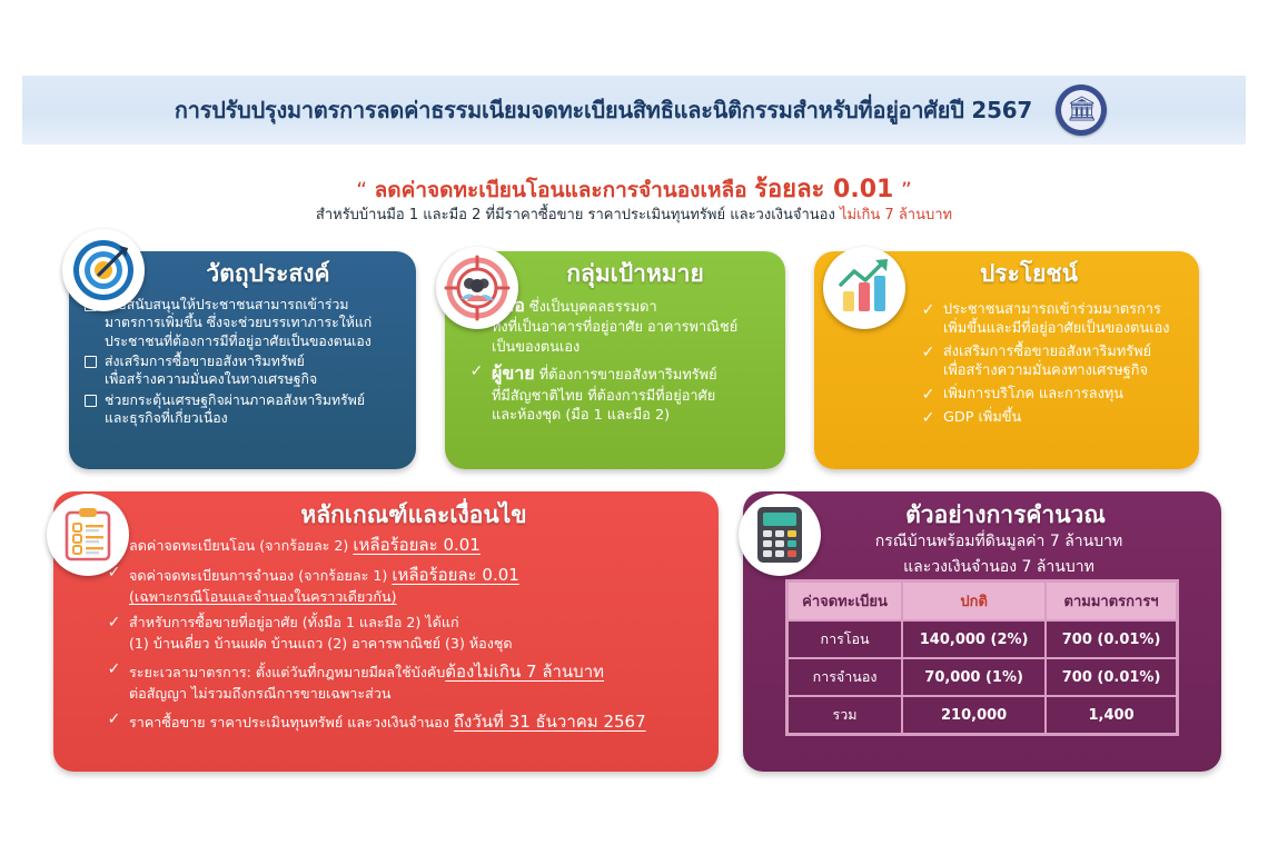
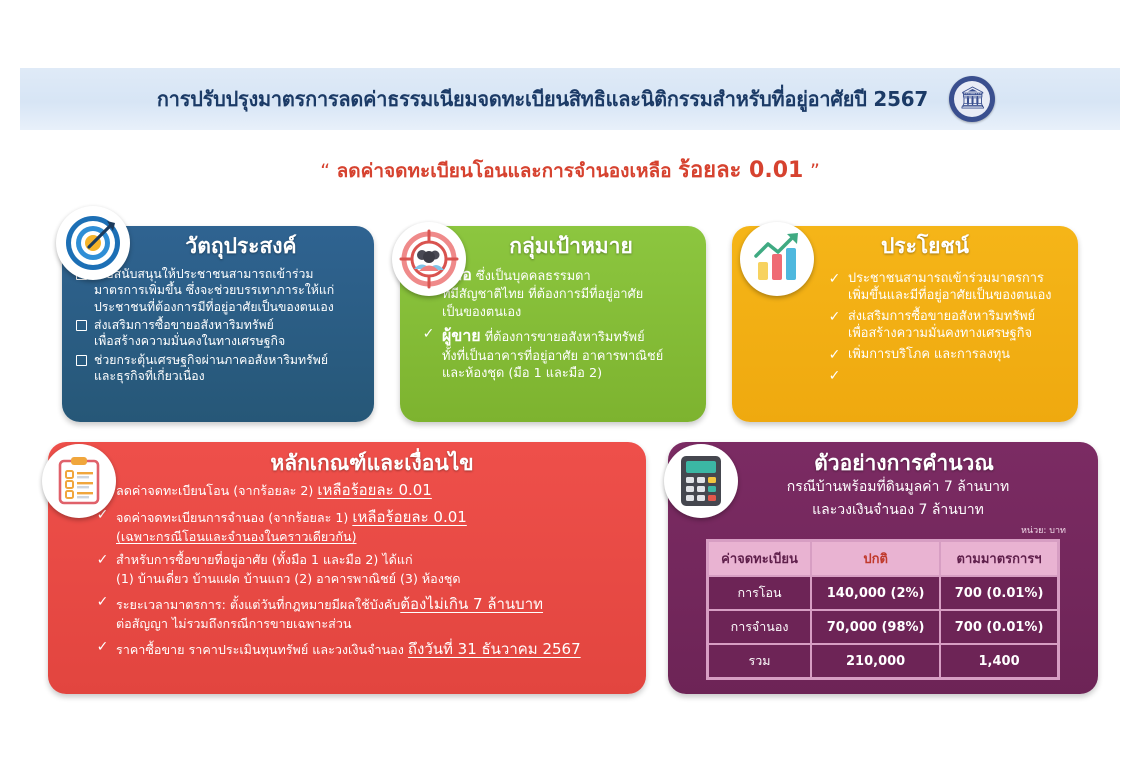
  การปรับปรุงมาตรการลดค่าธรรมเนียมจดทะเบียนสิทธิและนิติกรรมสำหรับที่อยู่อาศัยปี 2567
  🏛
  “ ลดค่าจดทะเบียนโอนและการจำนองเหลือ ร้อยละ 0.01 ”
- สำหรับบ้านมือ 1 และมือ 2 ที่มีราคาซื้อขาย ราคาประเมินทุนทรัพย์ และวงเงินจำนอง ไม่เกิน 7 ล้านบาท
  วัตถุประสงค์
  สนับสนุนให้ประชาชนสามารถเข้าร่วม
  มาตรการเพิ่มขึ้น ซึ่งจะช่วยบรรเทาภาระให้แก่
  ประชาชนที่ต้องการมีที่อยู่อาศัยเป็นของตนเอง
  ส่งเสริมการซื้อขายอสังหาริมทรัพย์
  เพื่อสร้างความมั่นคงในทางเศรษฐกิจ
  ช่วยกระตุ้นเศรษฐกิจผ่านภาคอสังหาริมทรัพย์
  และธุรกิจที่เกี่ยวเนื่อง
  กลุ่มเป้าหมาย
  อ ซึ่งเป็นบุคคลธรรมดา
- ทั้งที่เป็นอาคารที่อยู่อาศัย อาคารพาณิชย์
+ ที่มีสัญชาติไทย ที่ต้องการมีที่อยู่อาศัย
  เป็นของตนเอง
  ✓
  ผู้ขาย ที่ต้องการขายอสังหาริมทรัพย์
- ที่มีสัญชาติไทย ที่ต้องการมีที่อยู่อาศัย
+ ทั้งที่เป็นอาคารที่อยู่อาศัย อาคารพาณิชย์
  และห้องชุด (มือ 1 และมือ 2)
  ประโยชน์
  ✓
  ประชาชนสามารถเข้าร่วมมาตรการ
  เพิ่มขึ้นและมีที่อยู่อาศัยเป็นของตนเอง
  ✓
  ส่งเสริมการซื้อขายอสังหาริมทรัพย์
  เพื่อสร้างความมั่นคงทางเศรษฐกิจ
  ✓
  เพิ่มการบริโภค และการลงทุน
  ✓
- GDP เพิ่มขึ้น
  หลักเกณฑ์และเงื่อนไข
  ลดค่าจดทะเบียนโอน (จากร้อยละ 2) เหลือร้อยละ 0.01
  ✓
  จดค่าจดทะเบียนการจำนอง (จากร้อยละ 1) เหลือร้อยละ 0.01
  (เฉพาะกรณีโอนและจำนองในคราวเดียวกัน)
  ✓
  สำหรับการซื้อขายที่อยู่อาศัย (ทั้งมือ 1 และมือ 2) ได้แก่
  (1) บ้านเดี่ยว บ้านแฝด บ้านแถว (2) อาคารพาณิชย์ (3) ห้องชุด
  ✓
  ระยะเวลามาตรการ: ตั้งแต่วันที่กฎหมายมีผลใช้บังคับต้องไม่เกิน 7 ล้านบาท
  ต่อสัญญา ไม่รวมถึงกรณีการขายเฉพาะส่วน
  ✓
  ราคาซื้อขาย ราคาประเมินทุนทรัพย์ และวงเงินจำนอง ถึงวันที่ 31 ธันวาคม 2567
  ตัวอย่างการคำนวณ
  กรณีบ้านพร้อมที่ดินมูลค่า 7 ล้านบาท
  และวงเงินจำนอง 7 ล้านบาท
+ หน่วย: บาท
  ค่าจดทะเบียน	ปกติ	ตามมาตรการฯ
  การโอน	140,000 (2%)	700 (0.01%)
- การจำนอง	70,000 (1%)	700 (0.01%)
+ การจำนอง	70,000 (98%)	700 (0.01%)
  รวม	210,000	1,400
